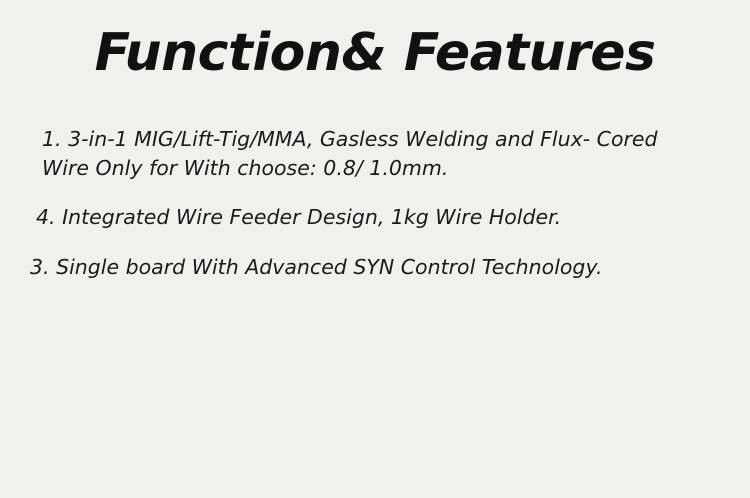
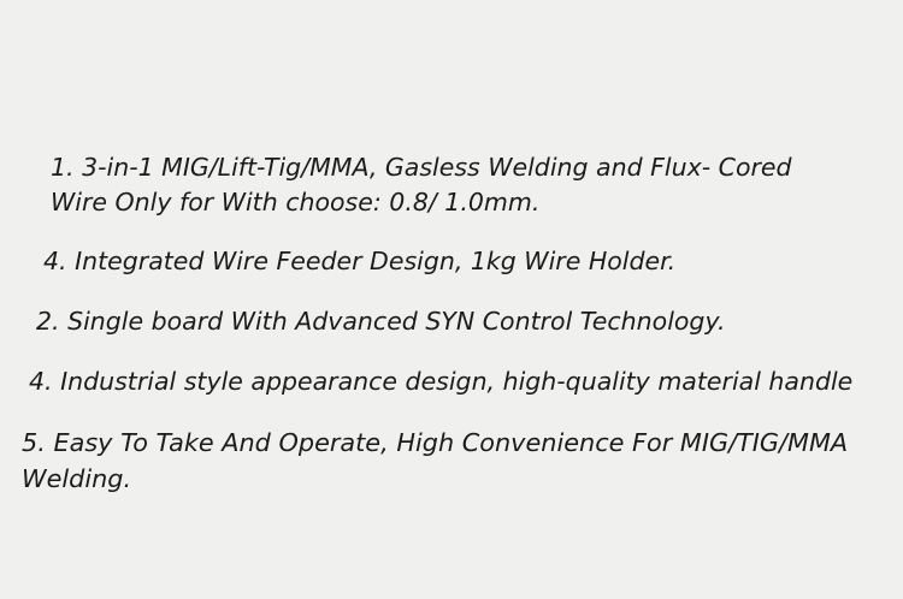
- Function& Features
  1. 3-in-1 MIG/Lift-Tig/MMA, Gasless Welding and Flux- Cored Wire Only for With choose: 0.8/ 1.0mm.
  4. Integrated Wire Feeder Design, 1kg Wire Holder.
- 3. Single board With Advanced SYN Control Technology.
+ 2. Single board With Advanced SYN Control Technology.
+ 4. Industrial style appearance design, high-quality material handle
+ 5. Easy To Take And Operate, High Convenience For MIG/TIG/MMA Welding.
